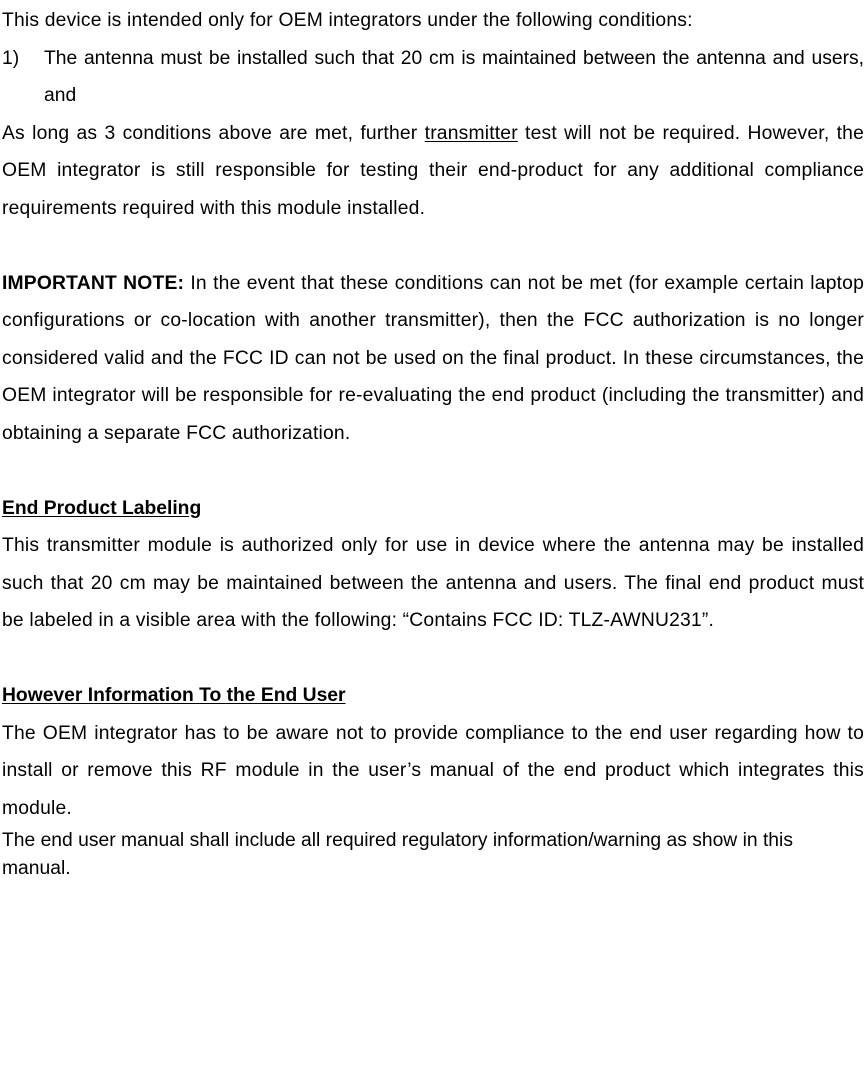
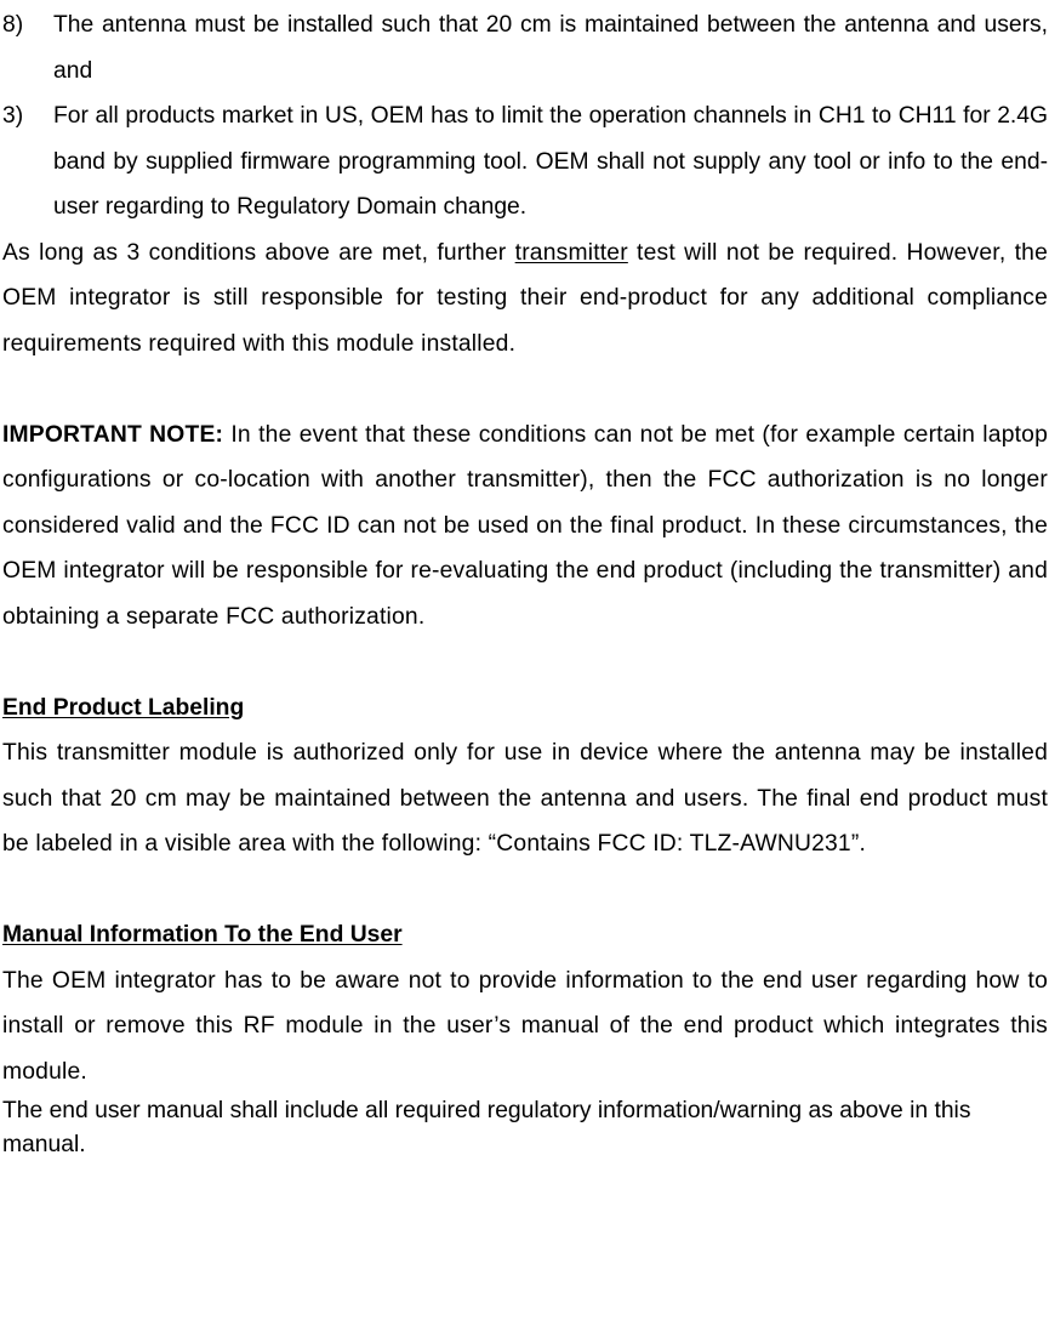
- This device is intended only for OEM integrators under the following conditions:
- 1)
+ 8)
  The antenna must be installed such that 20 cm is maintained between the antenna and users, and
+ 3)
+ For all products market in US, OEM has to limit the operation channels in CH1 to CH11 for 2.4G band by supplied firmware programming tool. OEM shall not supply any tool or info to the end-user regarding to Regulatory Domain change.
  As long as 3 conditions above are met, further transmitter test will not be required. However, the OEM integrator is still responsible for testing their end-product for any additional compliance requirements required with this module installed.
  IMPORTANT NOTE: In the event that these conditions can not be met (for example certain laptop configurations or co-location with another transmitter), then the FCC authorization is no longer considered valid and the FCC ID can not be used on the final product. In these circumstances, the OEM integrator will be responsible for re-evaluating the end product (including the transmitter) and obtaining a separate FCC authorization.
  End Product Labeling
  This transmitter module is authorized only for use in device where the antenna may be installed such that 20 cm may be maintained between the antenna and users. The final end product must be labeled in a visible area with the following: “Contains FCC ID: TLZ-AWNU231”.
- However Information To the End User
+ Manual Information To the End User
- The OEM integrator has to be aware not to provide compliance to the end user regarding how to install or remove this RF module in the user’s manual of the end product which integrates this module.
+ The OEM integrator has to be aware not to provide information to the end user regarding how to install or remove this RF module in the user’s manual of the end product which integrates this module.
- The end user manual shall include all required regulatory information/warning as show in this manual.
+ The end user manual shall include all required regulatory information/warning as above in this manual.
